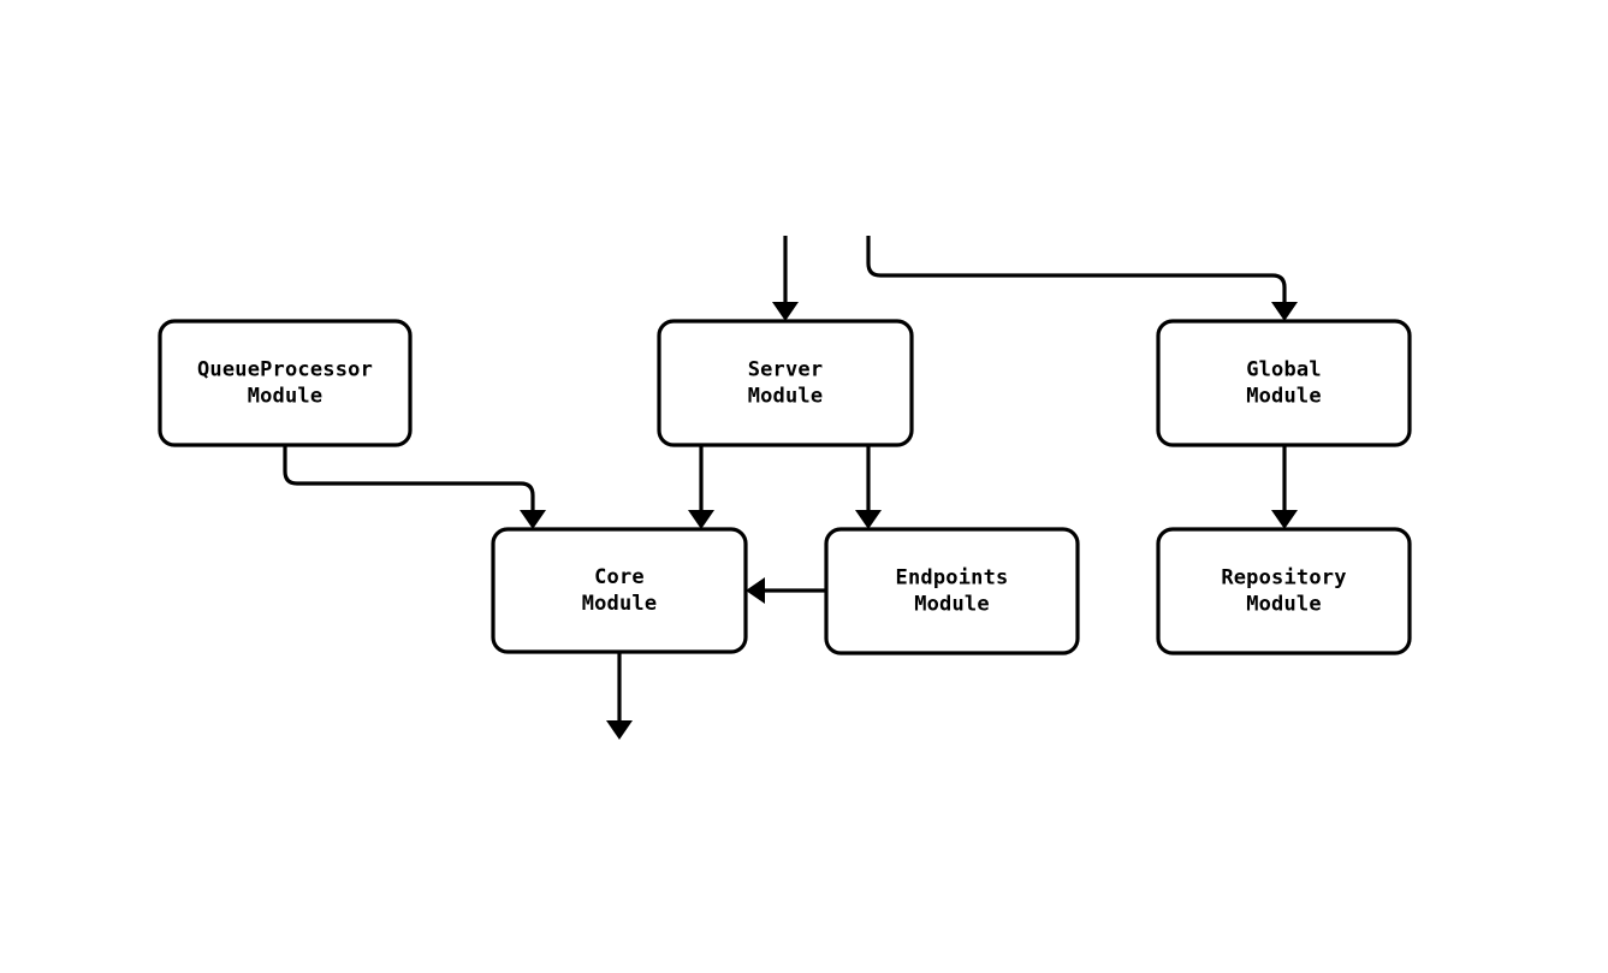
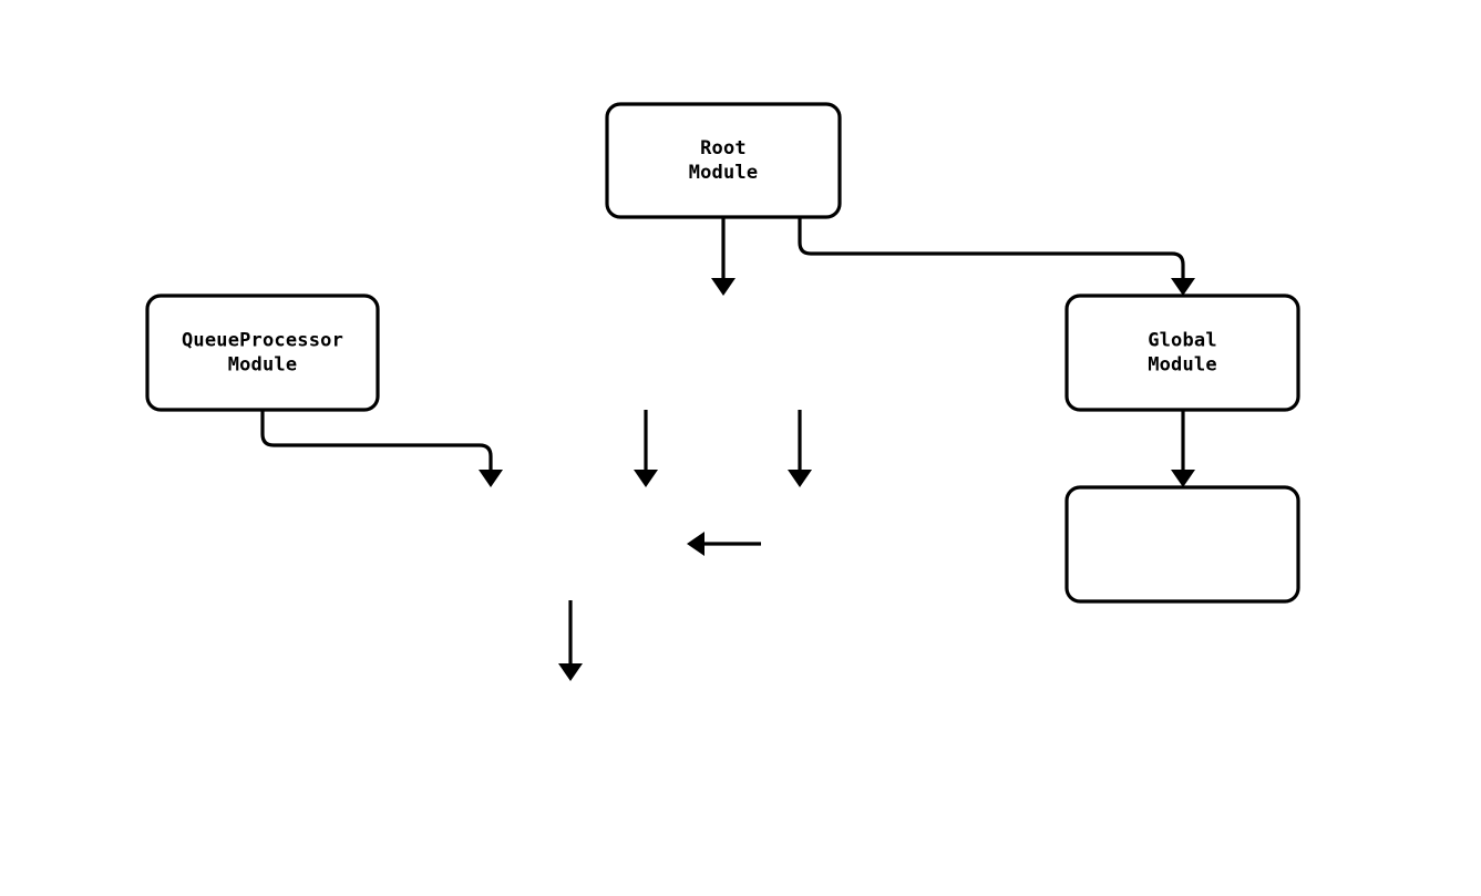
+ Root Module
  QueueProcessor Module
- Server Module
  Global Module
- Core Module
- Endpoints Module
- Repository Module
